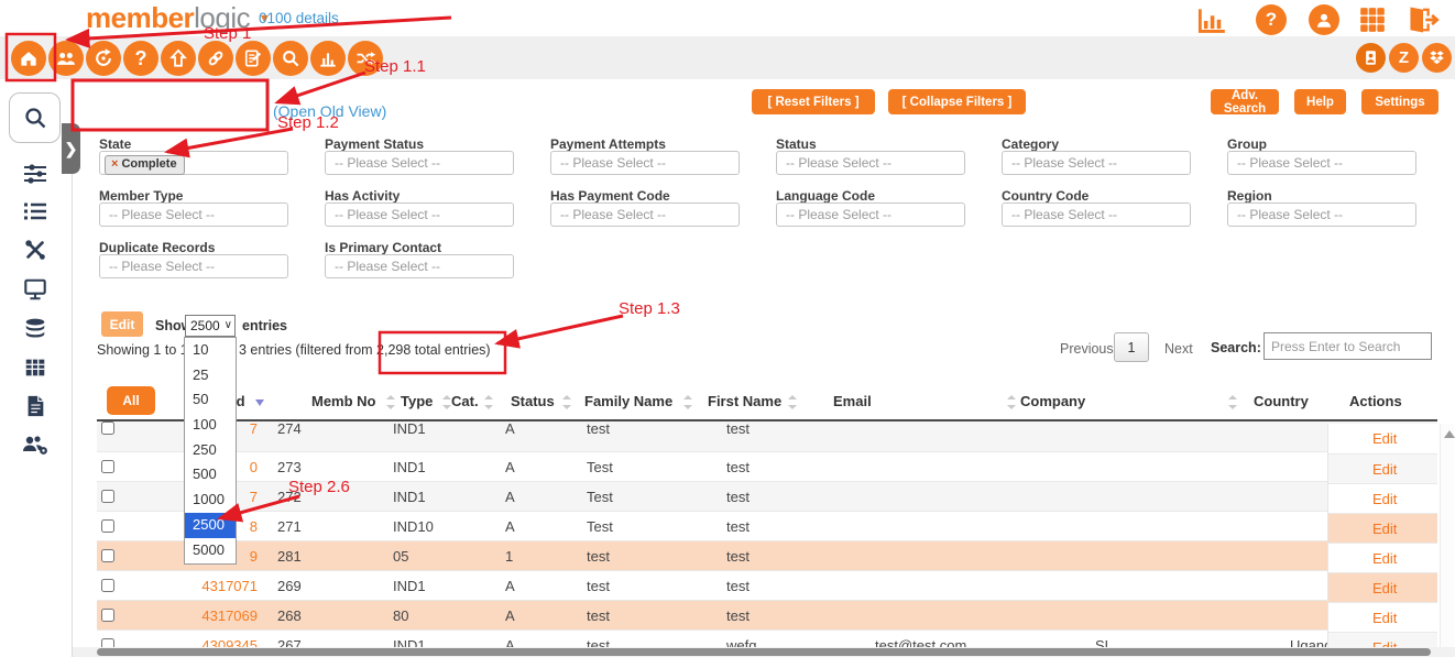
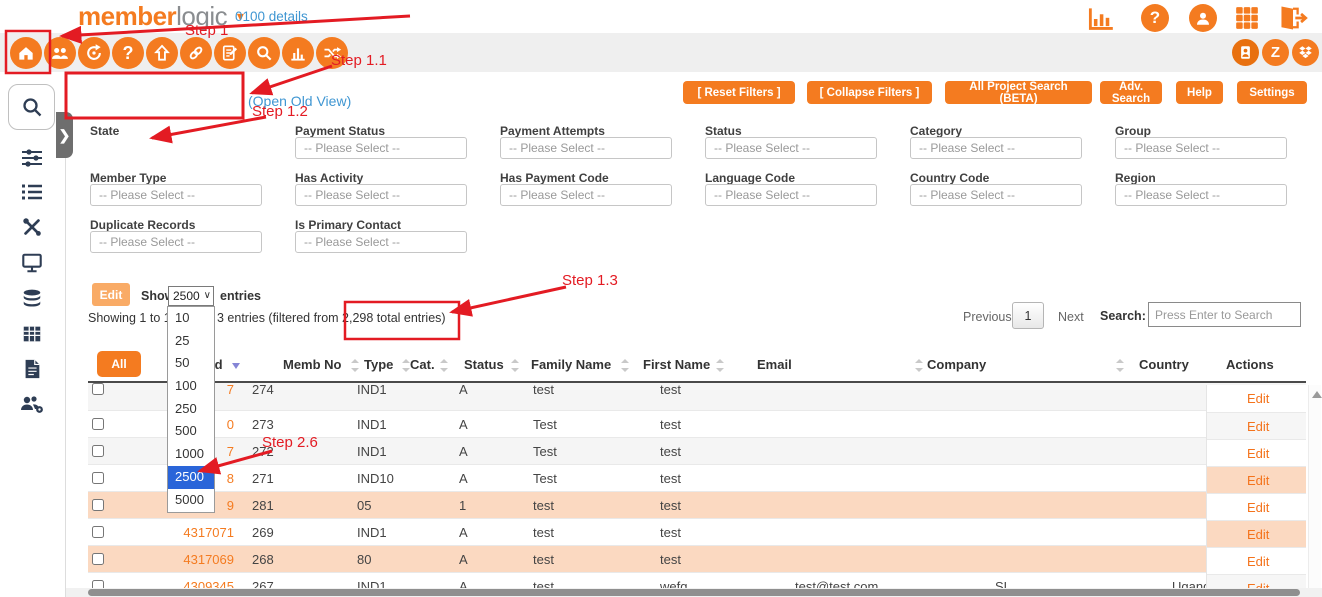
  memberlogic ▾
  0100 details
  ?
  ?
  Z
  ❯
  (Open Old View)
  [ Reset Filters ]
  [ Collapse Filters ]
+ All Project Search (BETA)
  Adv. Search
  Help
  Settings
  State
- × Complete
  Payment Status
  -- Please Select --
  Payment Attempts
  -- Please Select --
  Status
  -- Please Select --
  Category
  -- Please Select --
  Group
  -- Please Select --
  Member Type
  -- Please Select --
  Has Activity
  -- Please Select --
  Has Payment Code
  -- Please Select --
  Language Code
  -- Please Select --
  Country Code
  -- Please Select --
  Region
  -- Please Select --
  Duplicate Records
  -- Please Select --
  Is Primary Contact
  -- Please Select --
  Edit
  Sho
  2500
  ∨
  entries
  Showing 1 to
  3 entries (filtered from,298 total entries)
  Previous
  1
  Next
  Search:
  Press Enter to Search
  All
  Memb No
  Type
  Cat.
  Status
  Family Name
  First Name
  Email
  Company
  Country
  Actions
  7
  274
  IND1
  A
  test
  test
  0
  273
  IND1
  A
  Test
  test
  7
  IND1
  A
  Test
  test
  8
  271
  IND10
  A
  Test
  test
  9
  281
  05
  1
  test
  test
  4317071
  269
  IND1
  A
  test
  test
  4317069
  268
  80
  A
  test
  test
  4309345
  267
  IND1
  A
  test
  wefg
  test@test.com
  SL
  Edit
  Edit
  Edit
  Edit
  Edit
  Edit
  Edit
  10
  25
  50
  100
  250
  500
  1000
  2500
  5000
  Step 1
  Step 1.1
  Step 1.2
  Step 1.3
  Step 2.6
